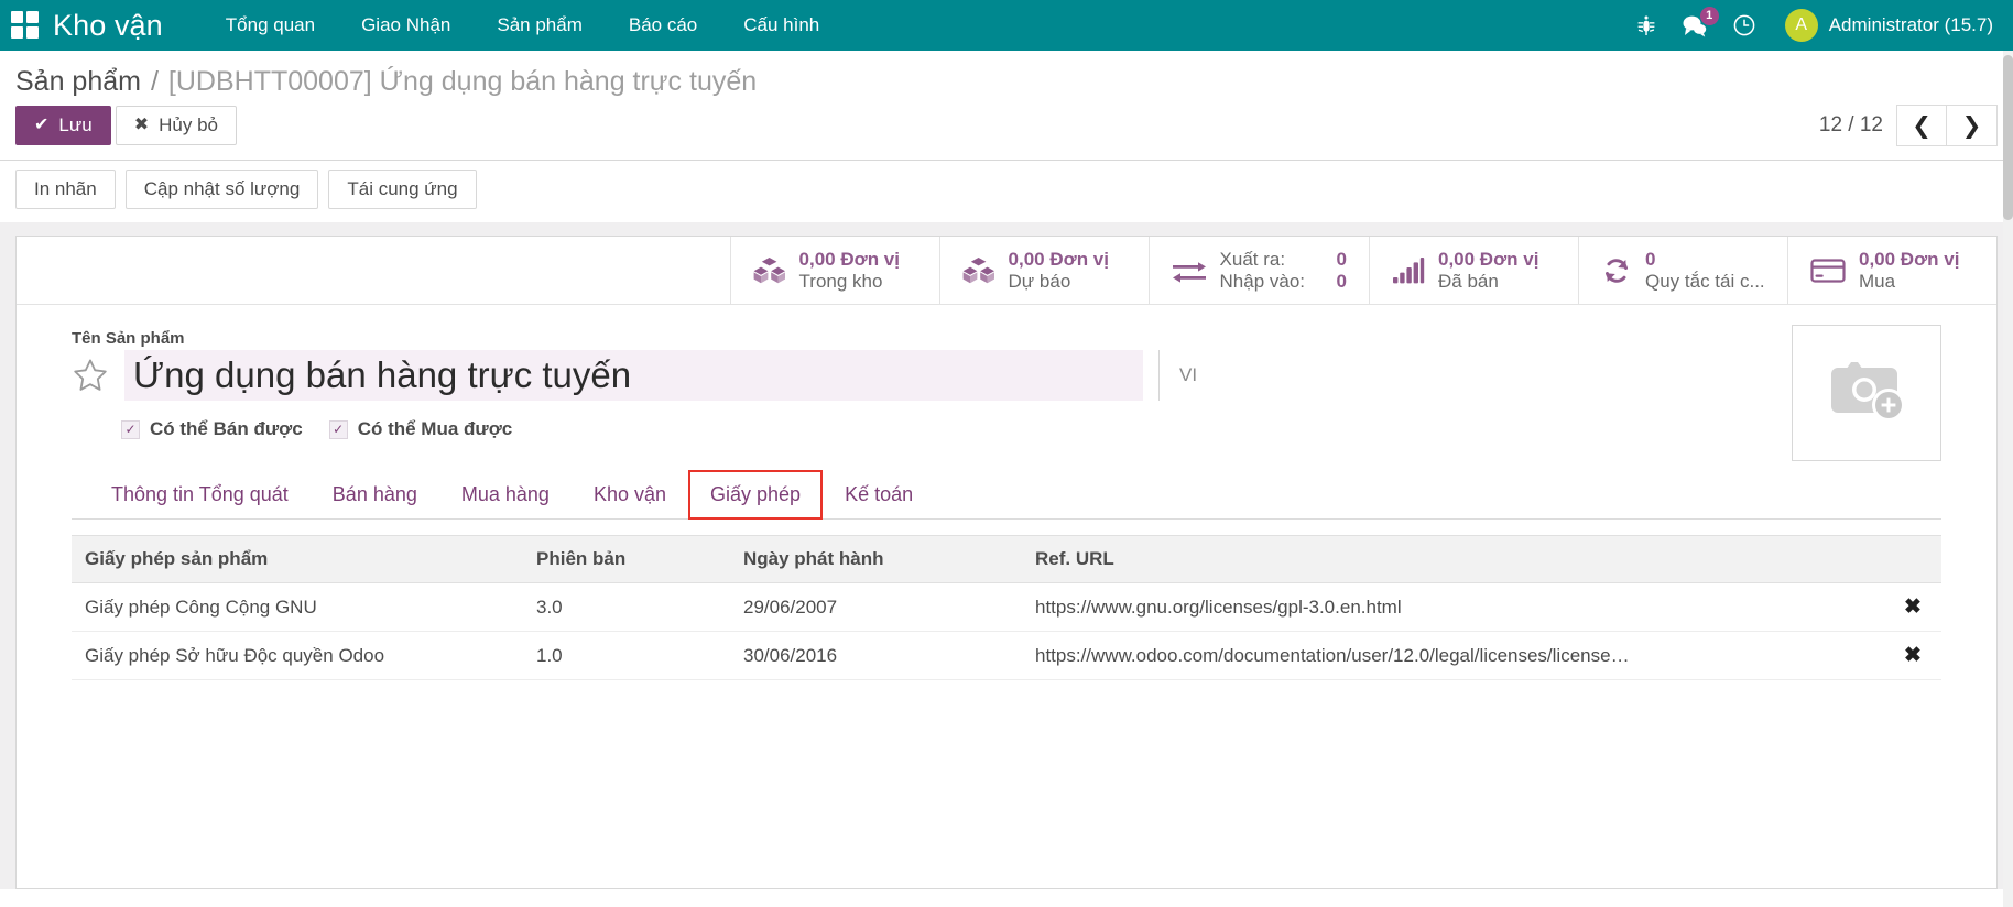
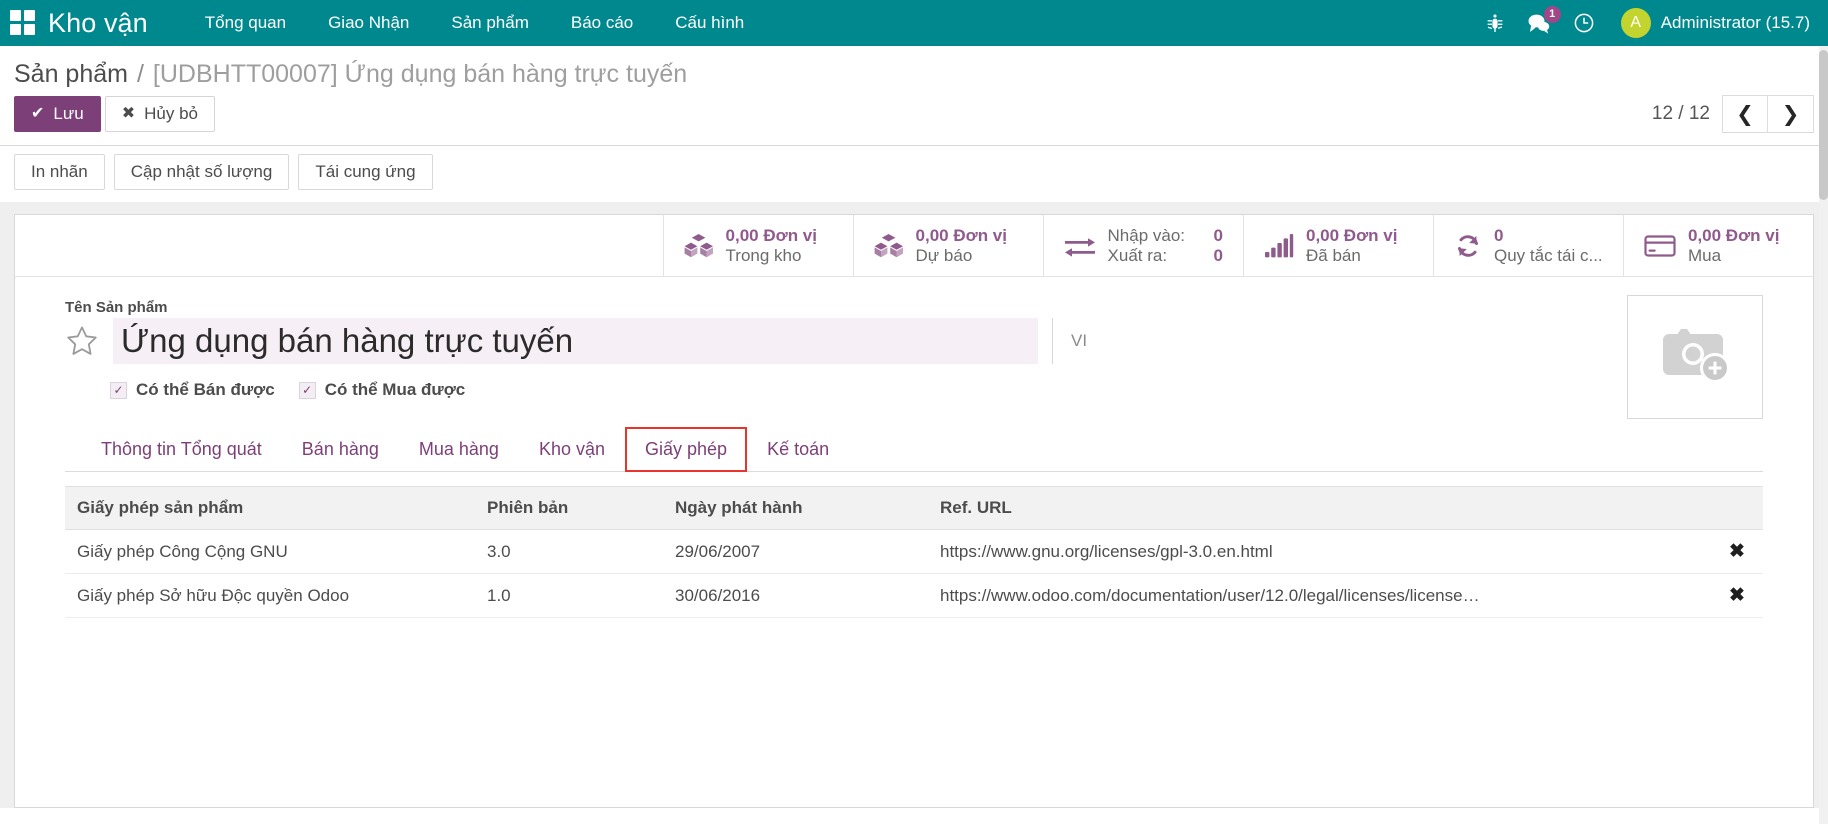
  Kho vận
  Tổng quan
  Giao Nhận
  Sản phẩm
  Báo cáo
  Cấu hình
  1
  A
  Administrator (15.7)
  Sản phẩm
  /
  [UDBHTT00007] Ứng dụng bán hàng trực tuyến
  ✔
  Lưu
  ✖
  Hủy bỏ
  12 / 12
  ❮
  ❯
  In nhãn
  Cập nhật số lượng
  Tái cung ứng
  0,00 Đơn vị
  Trong kho
  0,00 Đơn vị
  Dự báo
- Xuất ra:
+ Nhập vào:
  0
- Nhập vào:
+ Xuất ra:
  0
  0,00 Đơn vị
  Đã bán
  0
  Quy tắc tái c...
  0,00 Đơn vị
  Mua
  Tên Sản phẩm
  Ứng dụng bán hàng trực tuyến
  VI
  ✓
  Có thể Bán được
  ✓
  Có thể Mua được
  Thông tin Tổng quát
  Bán hàng
  Mua hàng
  Kho vận
  Giấy phép
  Kế toán
  Giấy phép sản phẩm	Phiên bản	Ngày phát hành	Ref. URL
  Giấy phép Công Cộng GNU	3.0	29/06/2007	https://www.gnu.org/licenses/gpl-3.0.en.html	✖
  Giấy phép Sở hữu Độc quyền Odoo	1.0	30/06/2016	https://www.odoo.com/documentation/user/12.0/legal/licenses/license…	✖
